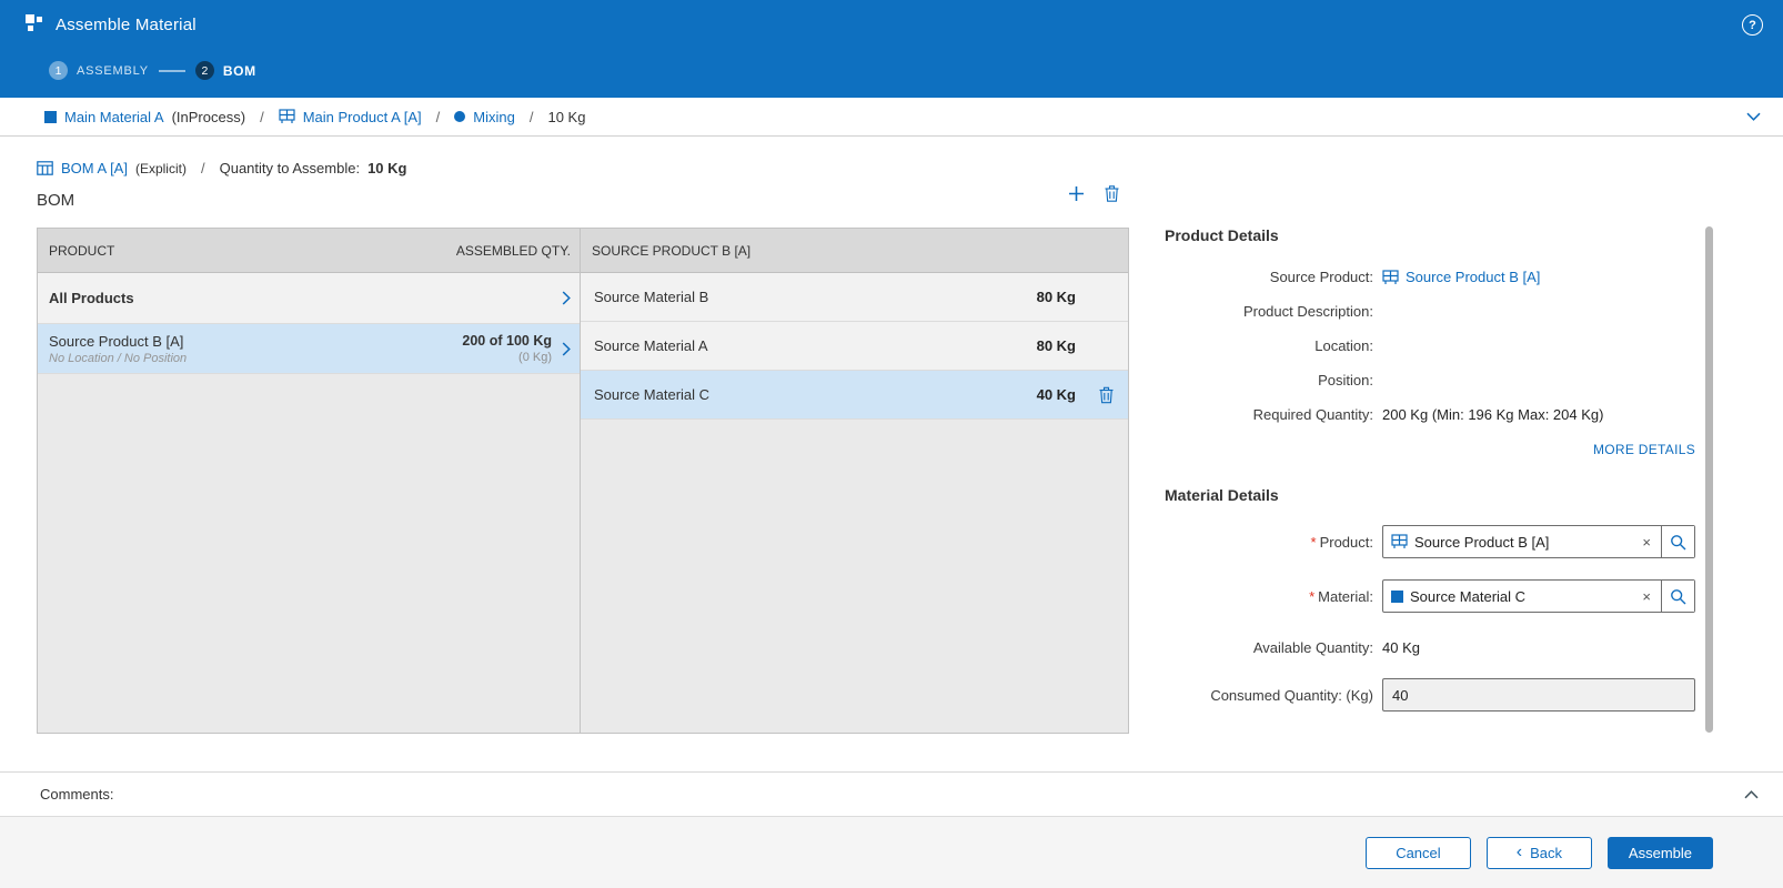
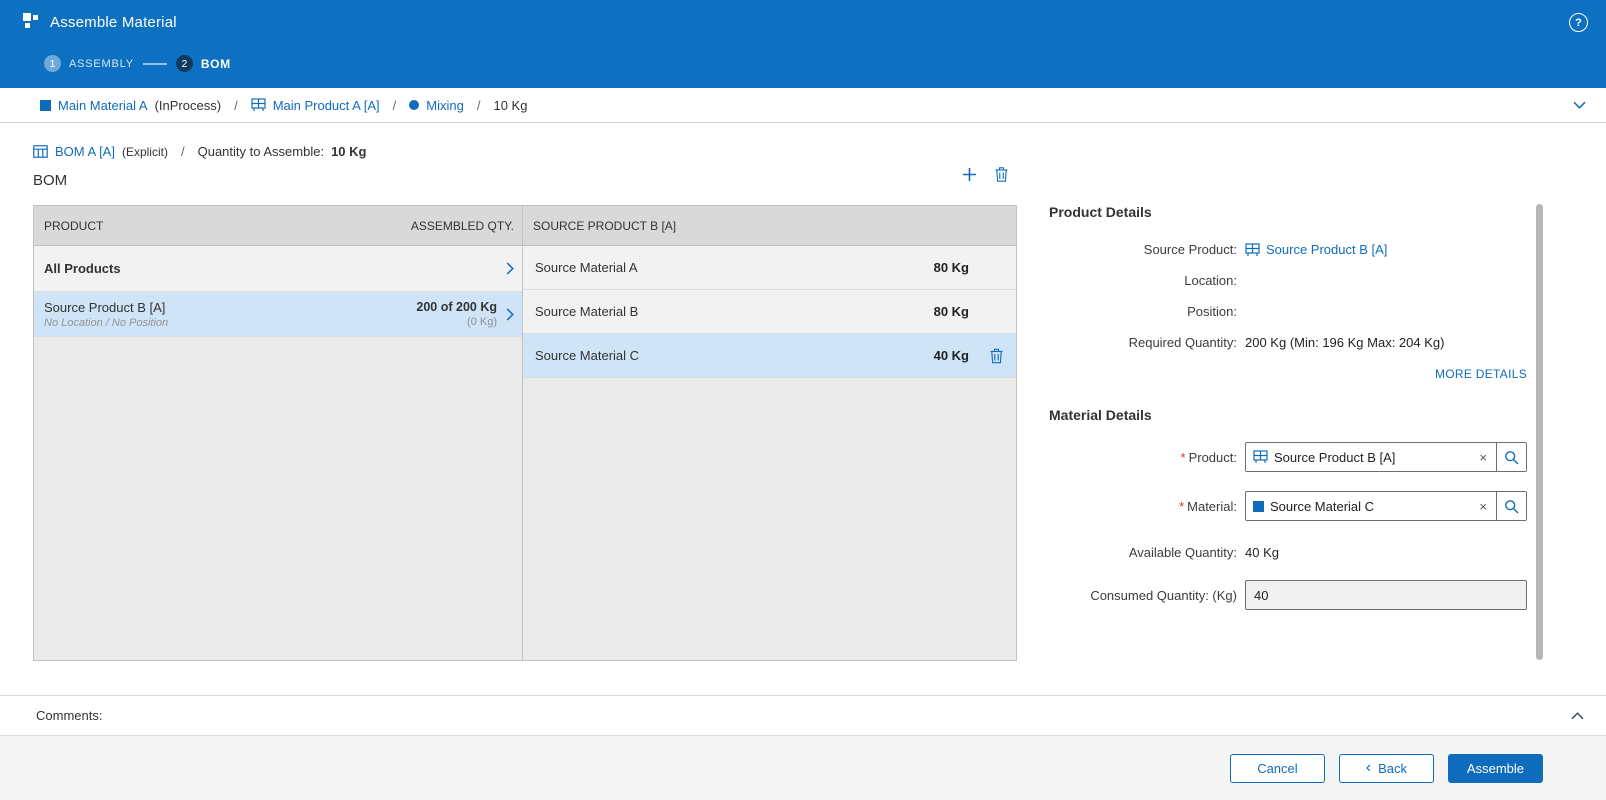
  Assemble Material
  ?
  1
  ASSEMBLY
  2
  BOM
  Main Material A
  (InProcess)
  /
  Main Product A [A]
  /
  Mixing
  /
  10 Kg
  BOM A [A]
  (Explicit)
  /
  Quantity to Assemble:
  10 Kg
  BOM
  PRODUCT
  ASSEMBLED QTY.
  All Products
  Source Product B [A]
  No Location / No Position
- 200 of 100 Kg
+ 200 of 200 Kg
  (0 Kg)
  SOURCE PRODUCT B [A]
- Source Material B
+ Source Material A
  80 Kg
- Source Material A
+ Source Material B
  80 Kg
  Source Material C
  40 Kg
  Product Details
  Source Product:
  Source Product B [A]
- Product Description:
  Location:
  Position:
  Required Quantity:
  200 Kg (Min: 196 Kg Max: 204 Kg)
  MORE DETAILS
  Material Details
  * Product:
  Source Product B [A]
  ×
  * Material:
  Source Material C
  ×
  Available Quantity:
  40 Kg
  Consumed Quantity: (Kg)
  40
  Comments:
  Cancel
  ‹
  Back
  Assemble
